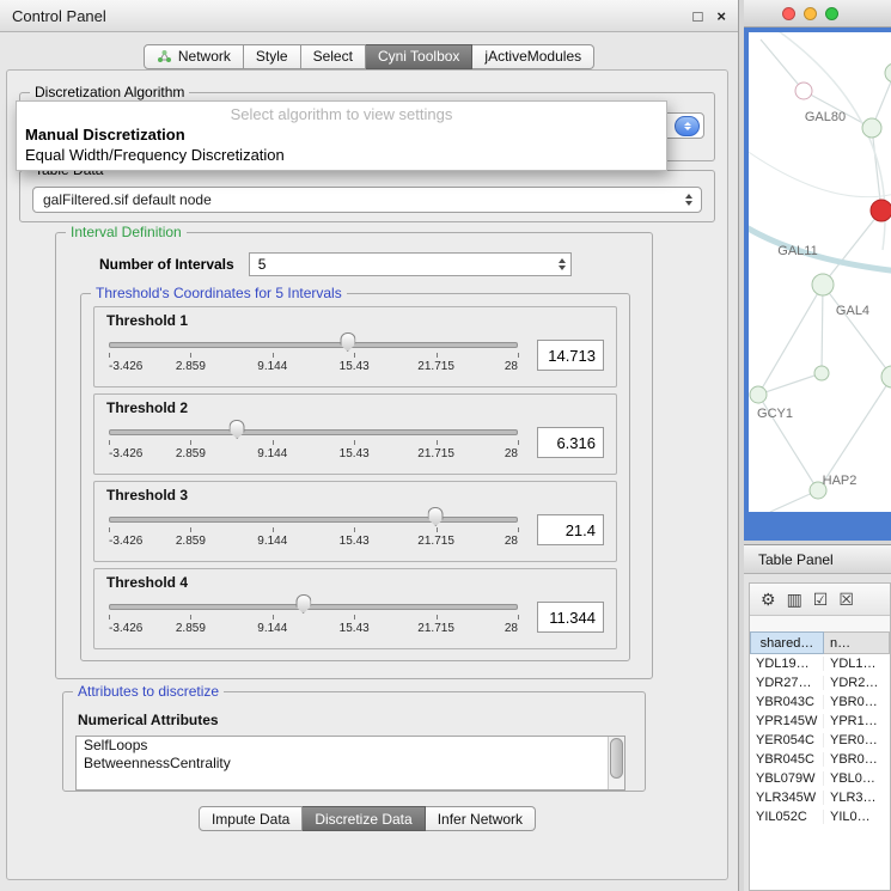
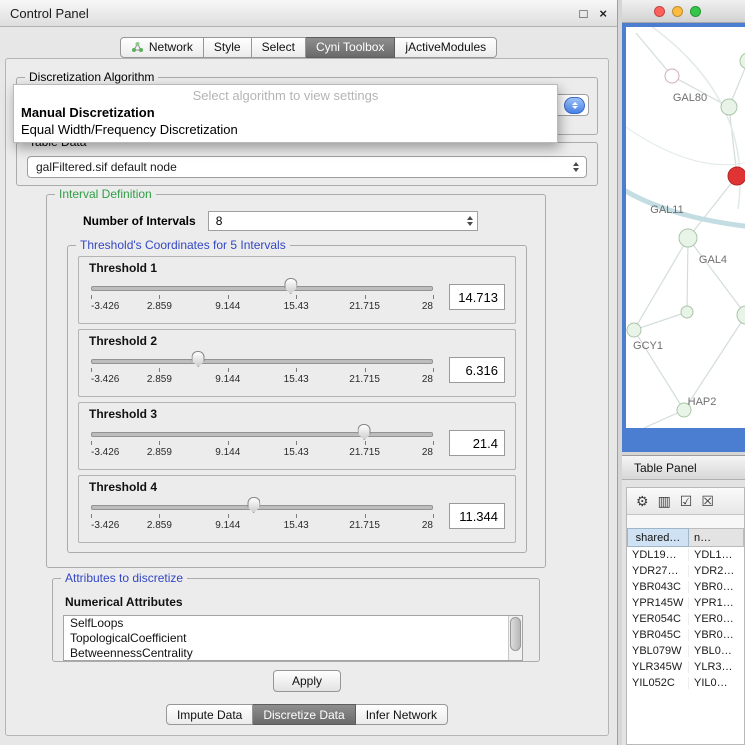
  Control Panel
  □
  ×
  Network
  Style
  Select
  Cyni Toolbox
  jActiveModules
  Discretization Algorithm
  Select algorithm to view settings
  Manual Discretization
  Equal Width/Frequency Discretization
  galFiltered.sif default node
  Interval Definition
  Number of Intervals
- 5
+ 8
  Threshold's Coordinates for 5 Intervals
  Threshold 1
  -3.426
  2.859
  9.144
  15.43
  21.715
  28
  14.713
  Threshold 2
  -3.426
  2.859
  9.144
  15.43
  21.715
  28
  6.316
  Threshold 3
  -3.426
  2.859
  9.144
  15.43
  21.715
  28
  21.4
  Threshold 4
  -3.426
  2.859
  9.144
  15.43
  21.715
  28
  11.344
  Attributes to discretize
  Numerical Attributes
  SelfLoops
+ TopologicalCoefficient
  BetweennessCentrality
+ Apply
  Impute Data
  Discretize Data
  Infer Network
  GAL80
  GAL11
  GAL4
  GCY1
  HAP2
  Table Panel
  ⚙
  ▥
  ☑
  ☒
  shared…
  n…
  YDL19…
  YDL1…
  YDR27…
  YDR2…
  YBR043C
  YBR0…
  YPR145W
  YPR1…
  YER054C
  YER0…
  YBR045C
  YBR0…
  YBL079W
  YBL0…
  YLR345W
  YLR3…
  YIL052C
  YIL0…
